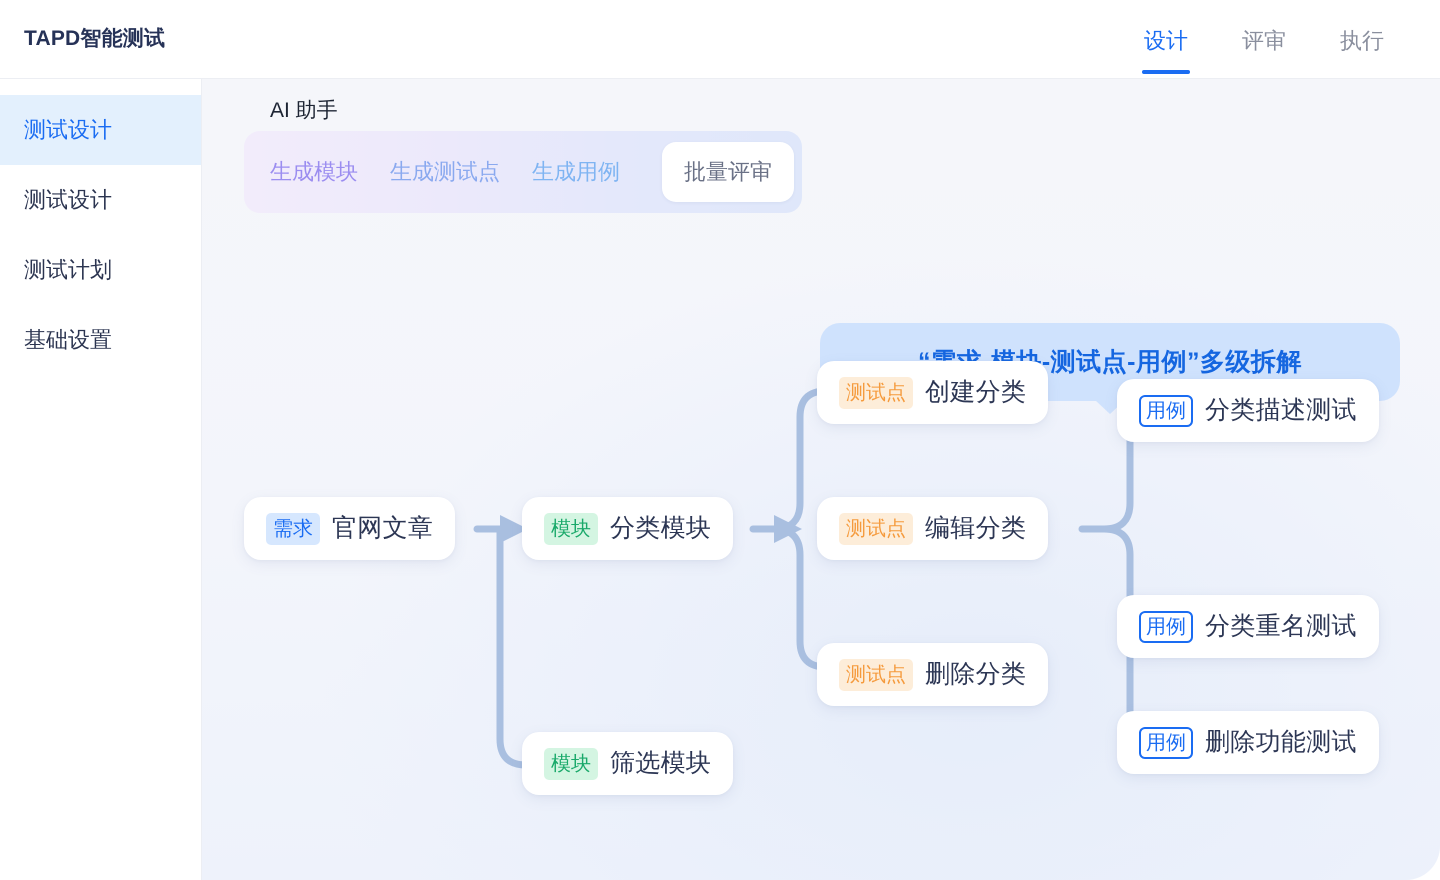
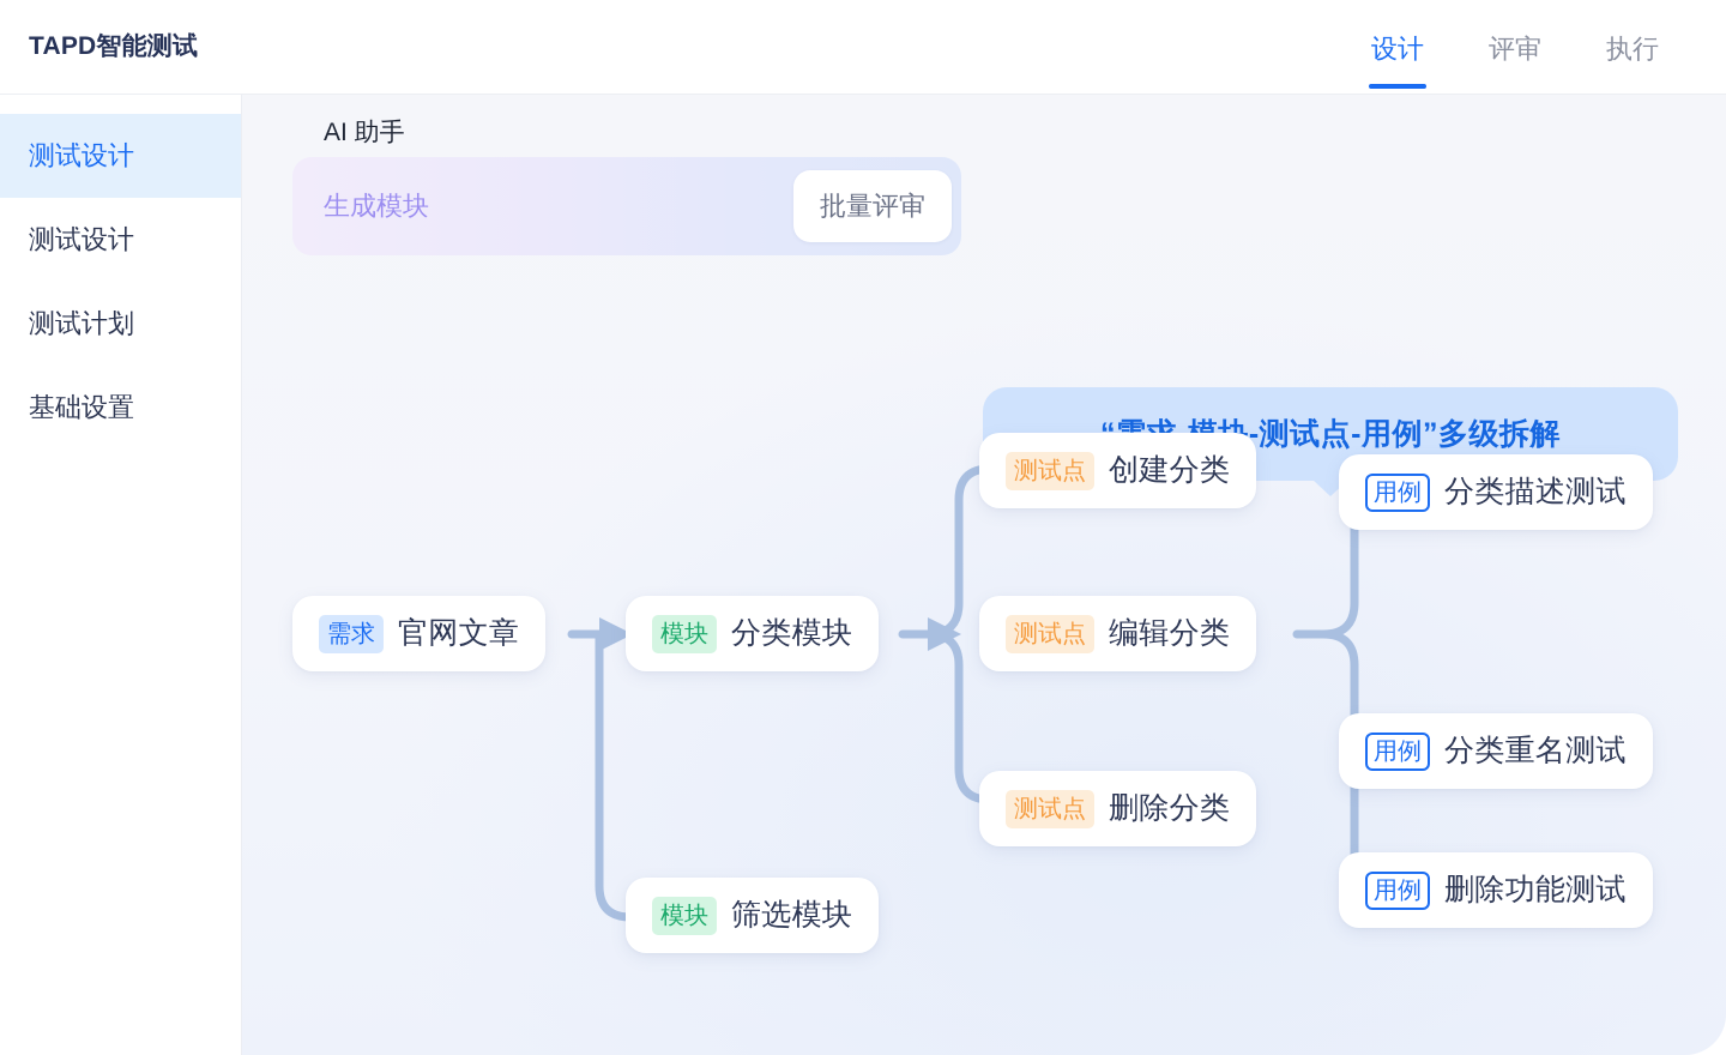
  TAPD智能测试
  设计
  评审
  执行
  测试设计
  测试设计
  测试计划
  基础设置
  AI 助手
  生成模块
- 生成测试点
- 生成用例
  批量评审
  需求
  官网文章
  模块
  分类模块
  模块
  筛选模块
  测试点
  创建分类
  测试点
  编辑分类
  测试点
  删除分类
  用例
  分类描述测试
  用例
  分类重名测试
  用例
  删除功能测试
